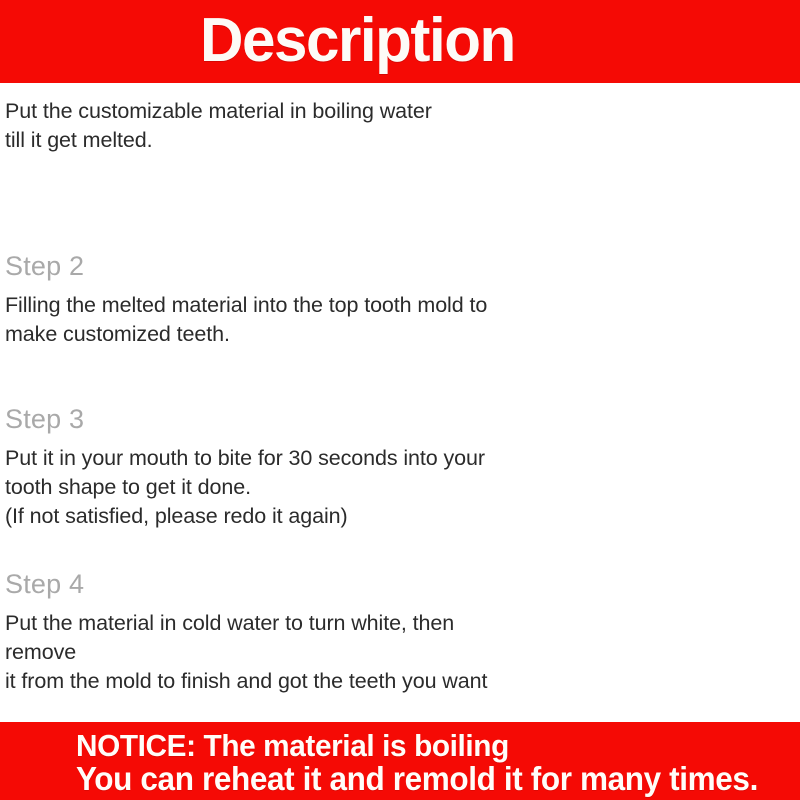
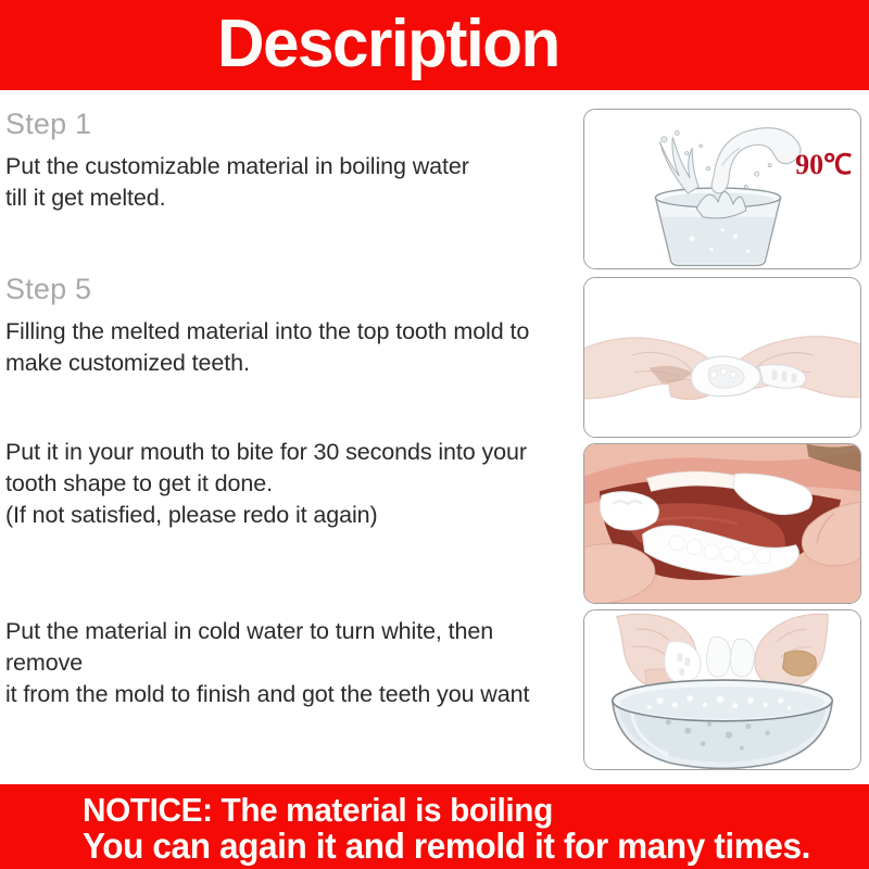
  Description
+ Step 1
  Put the customizable material in boiling water
  till it get melted.
- Step 2
+ Step 5
  Filling the melted material into the top tooth mold to
  make customized teeth.
- Step 3
  Put it in your mouth to bite for 30 seconds into your
  tooth shape to get it done.
  (If not satisfied, please redo it again)
- Step 4
  Put the material in cold water to turn white, then remove
  it from the mold to finish and got the teeth you want
+ 90℃
  NOTICE: The material is boiling
- You can reheat it and remold it for many times.
+ You can again it and remold it for many times.
